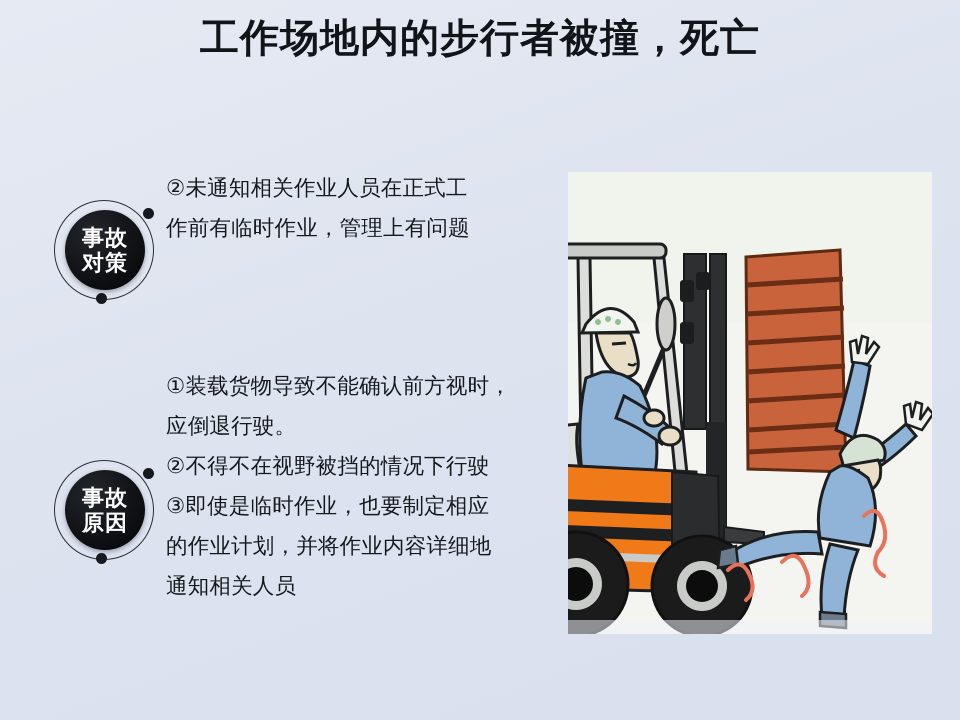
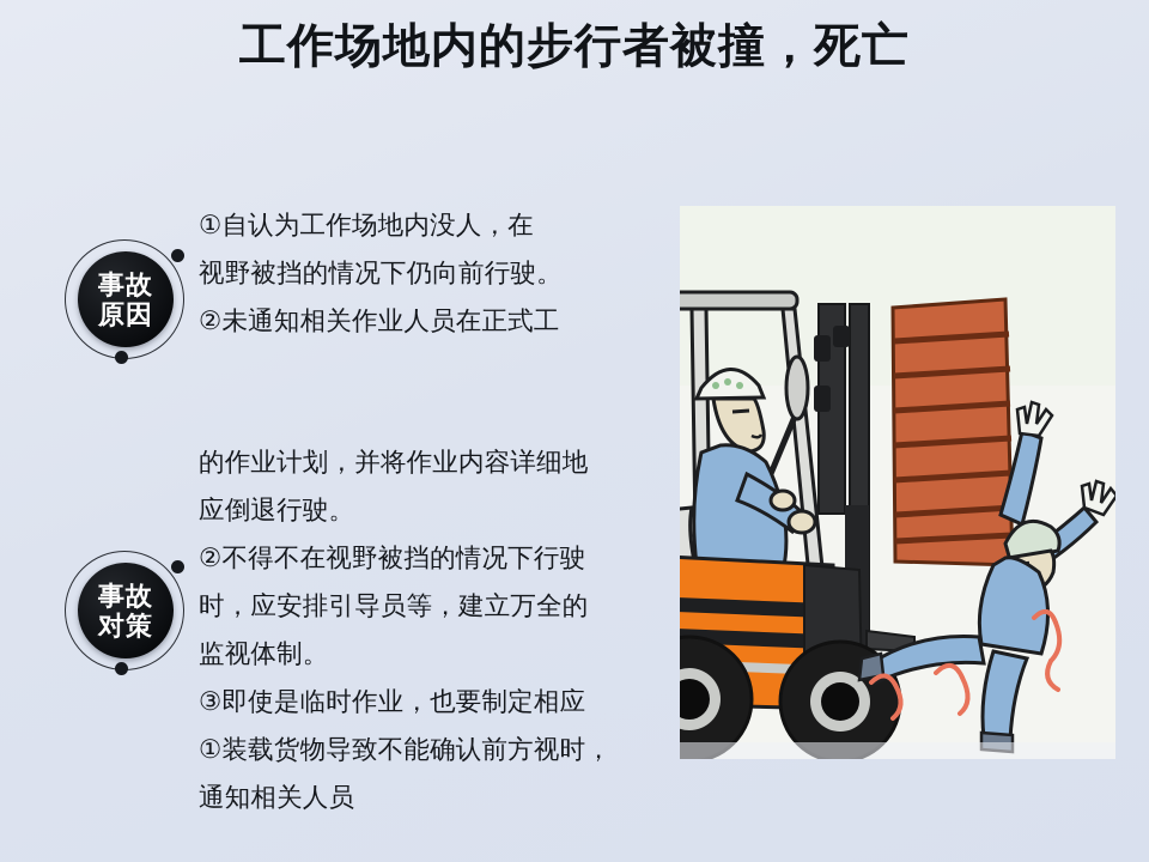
  工作场地内的步行者被撞，死亡
  事故
- 对策
+ 原因
  事故
- 原因
+ 对策
+ ①自认为工作场地内没人，在
+ 视野被挡的情况下仍向前行驶。
  ②未通知相关作业人员在正式工
- 作前有临时作业，管理上有问题
- ①装载货物导致不能确认前方视时，
+ 的作业计划，并将作业内容详细地
  应倒退行驶。
  ②不得不在视野被挡的情况下行驶
+ 时，应安排引导员等，建立万全的
+ 监视体制。
  ③即使是临时作业，也要制定相应
- 的作业计划，并将作业内容详细地
+ ①装载货物导致不能确认前方视时，
  通知相关人员
